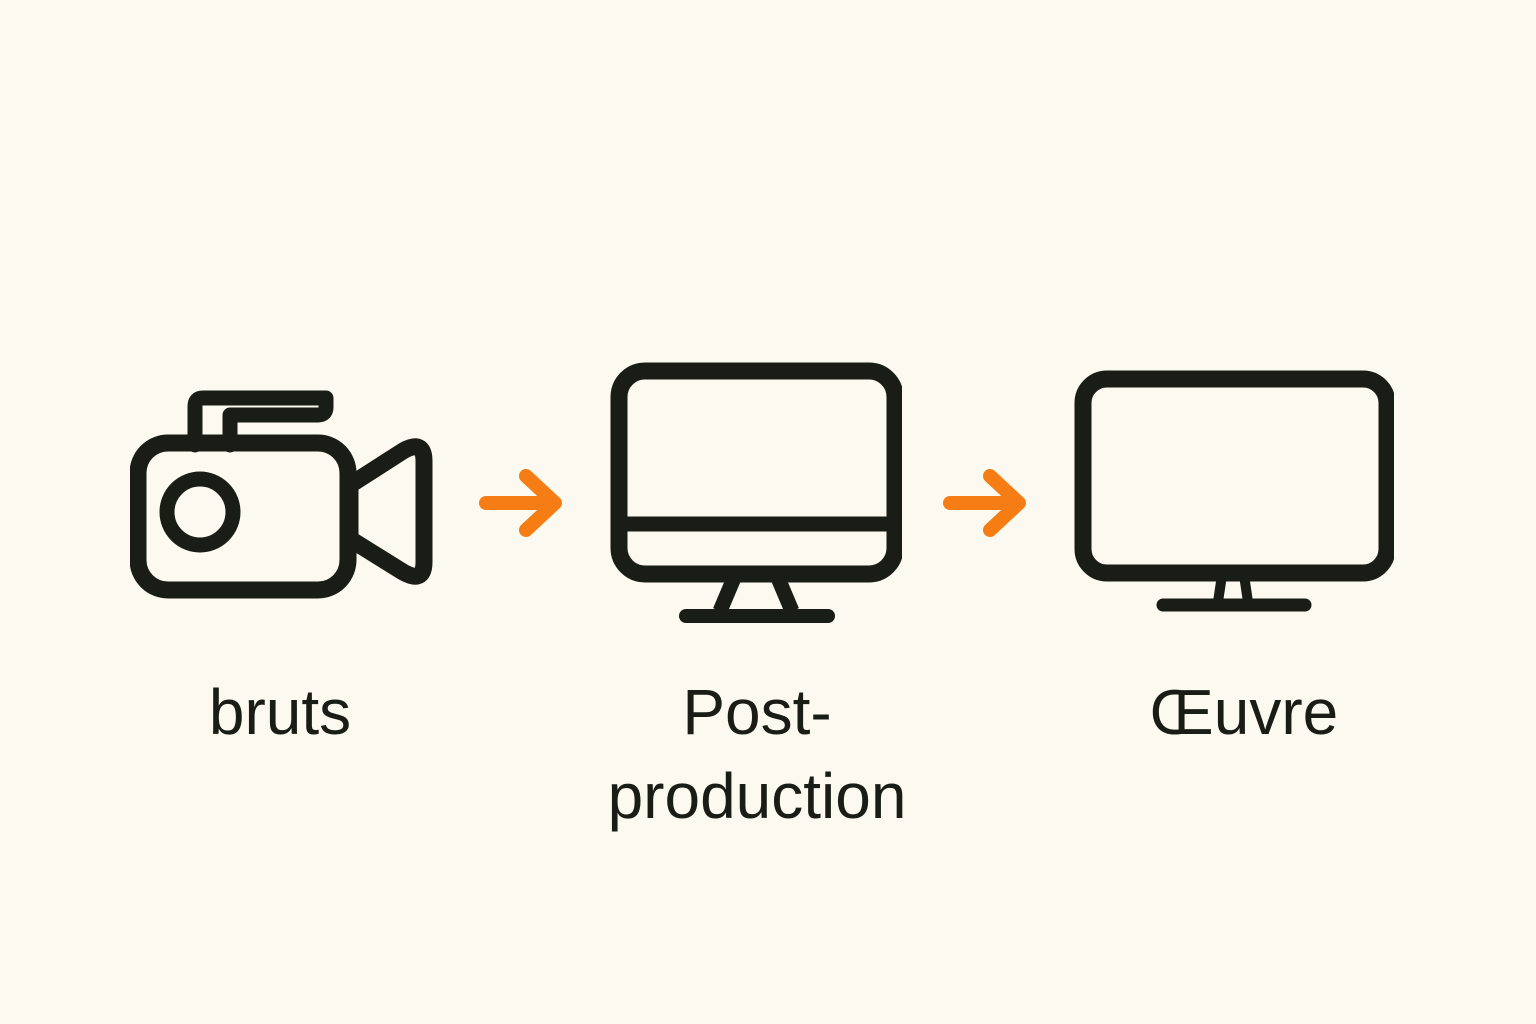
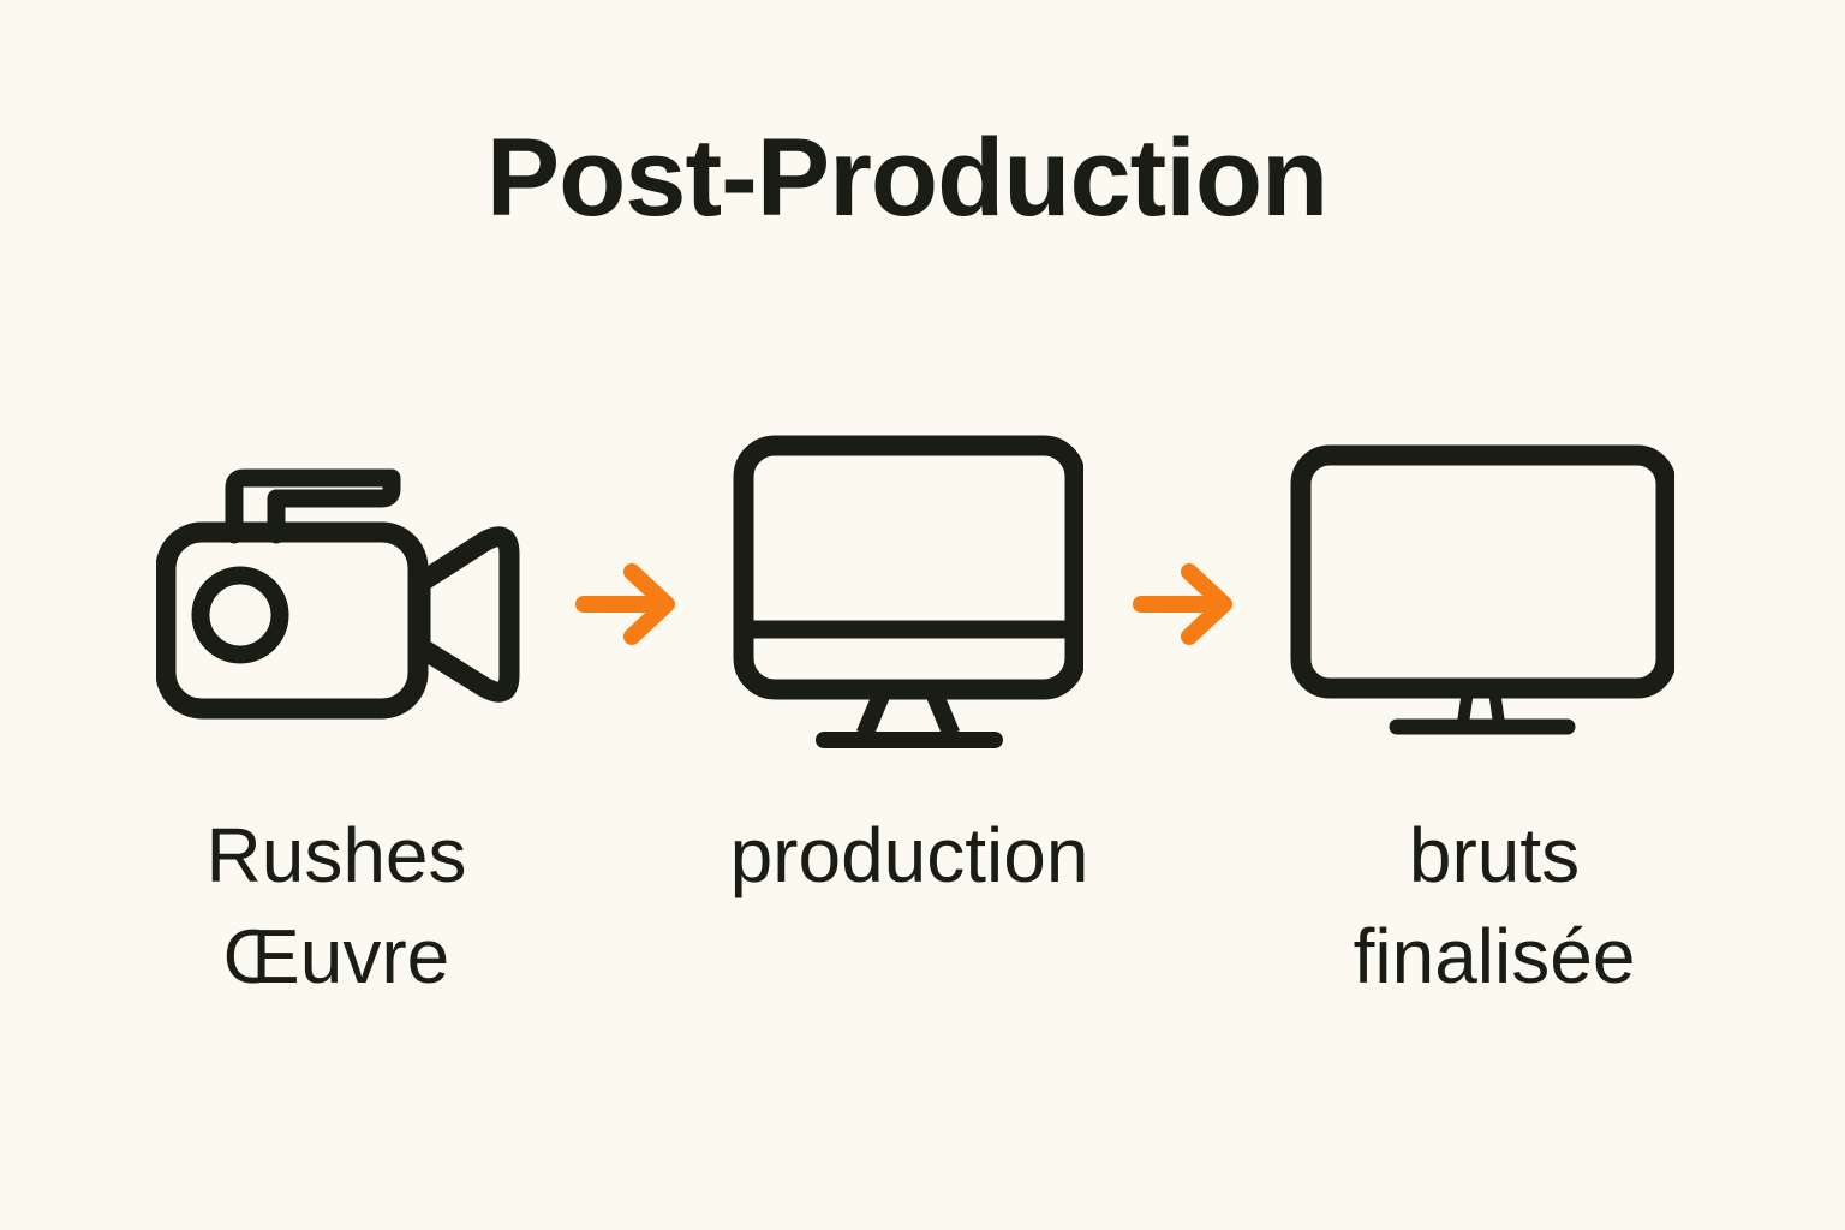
+ Post-Production
+ Rushes
- bruts
+ Œuvre
- Post-
  production
- Œuvre
+ bruts
+ finalisée
